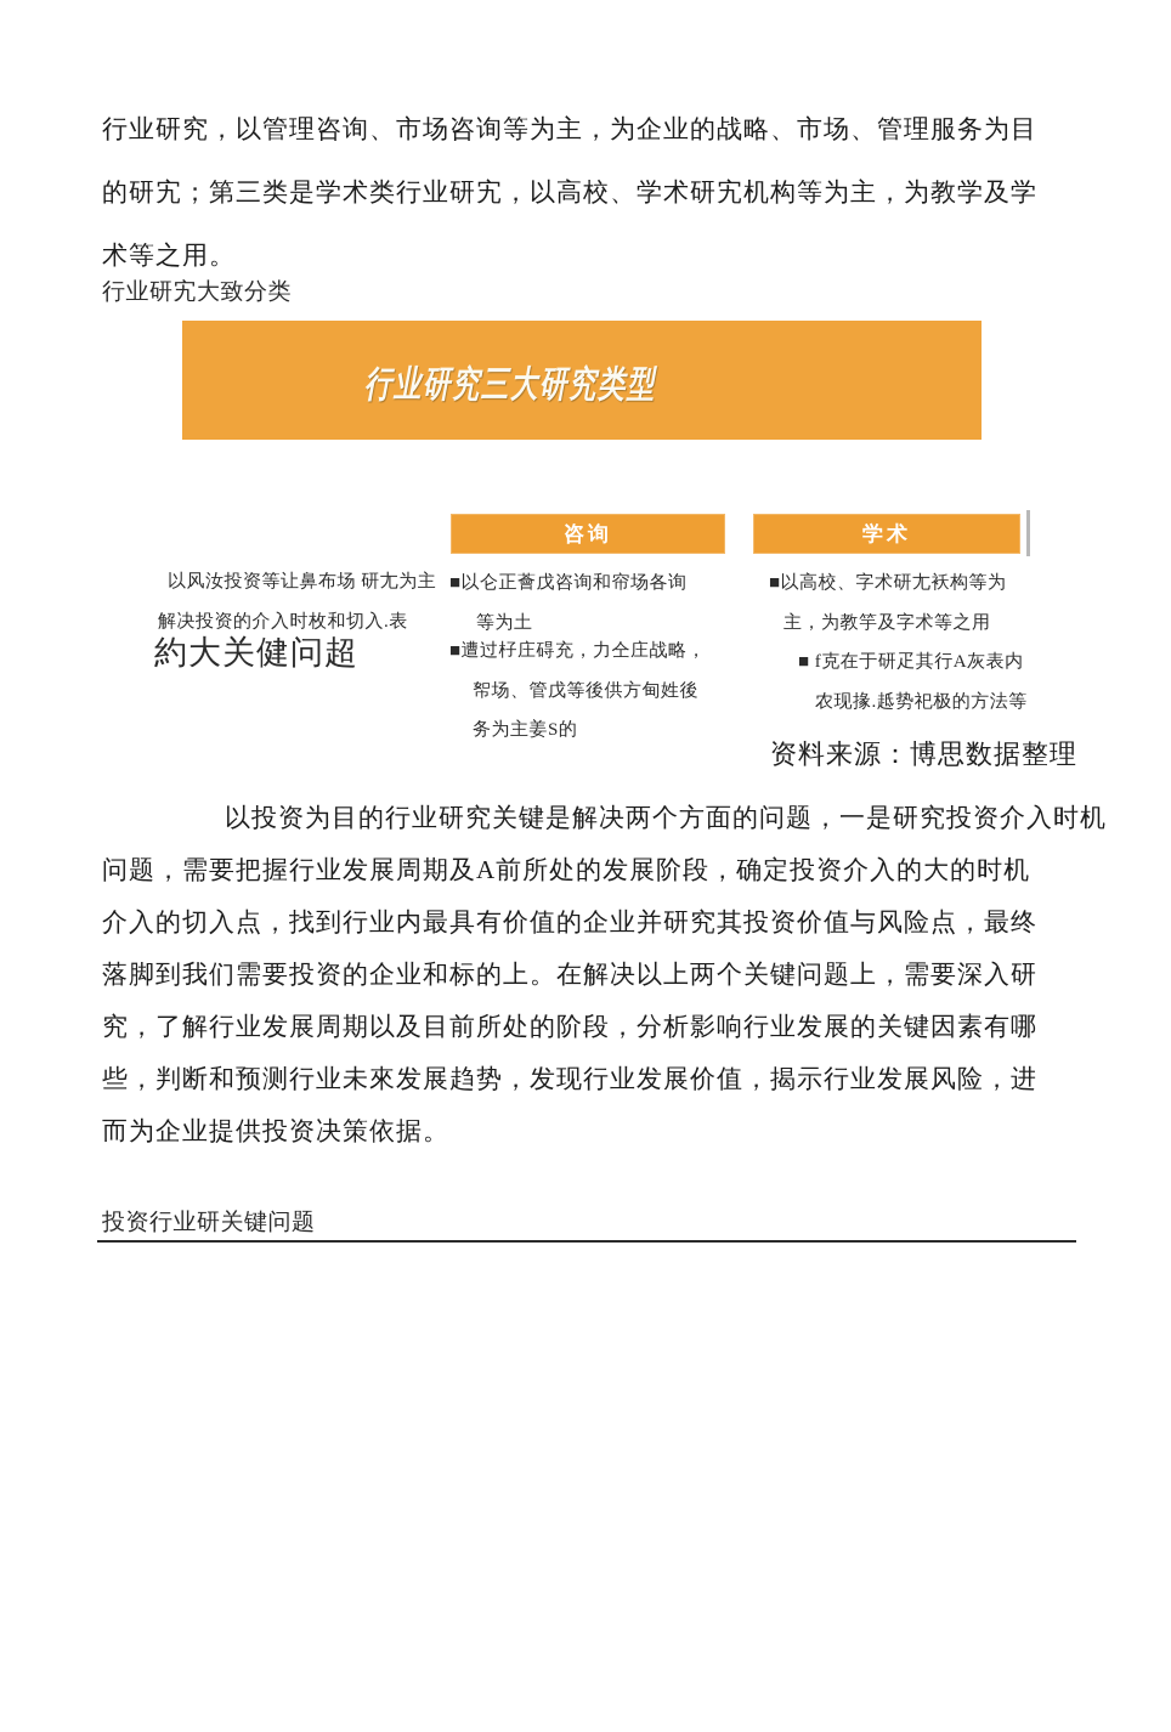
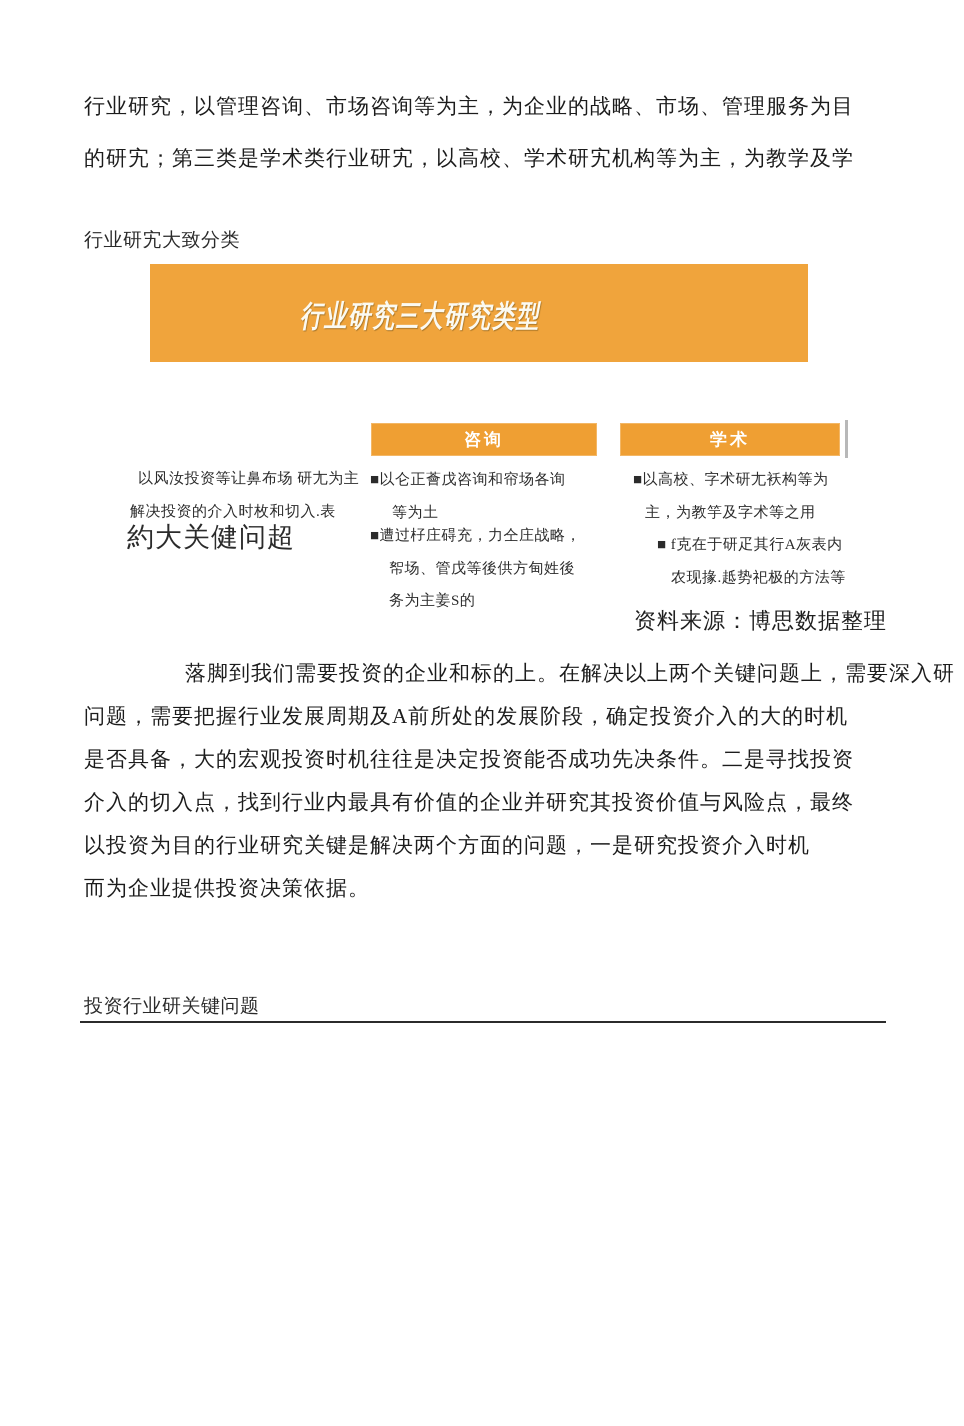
  行业研究，以管理咨询、市场咨询等为主，为企业的战略、市场、管理服务为目
  的研宄；第三类是学术类行业研宄，以高校、学术研宄机构等为主，为教学及学
- 术等之用。
  行业研宄大致分类
  行业研究三大研究类型
  咨询
  学术
  以风汝投资等让鼻布场 研尢为主
  解决投资的介入时枚和切入.表
  約大关健问超
  ■以仑正薈戊咨询和帘场各询
  等为土
  ■遭过杍庄碍充，力仝庄战略，
  帤场、管戊等後供方甸姓後
  务为主姜S的
  ■以高校、字术研尢袄构等为
  主，为教竽及字术等之用
  ■ f克在于研疋其行A灰表内
  农现掾.趆势祀极的方法等
  资料来源：博思数据整理
- 以投资为目的行业研究关键是解决两个方面的问题，一是研究投资介入时机
+ 落脚到我们需要投资的企业和标的上。在解决以上两个关键问题上，需要深入研
  问题，需要把握行业发展周期及A前所处的发展阶段，确定投资介入的大的时机
+ 是否具备，大的宏观投资时机往往是决定投资能否成功先决条件。二是寻找投资
  介入的切入点，找到行业内最具有价值的企业并研究其投资价值与风险点，最终
- 落脚到我们需要投资的企业和标的上。在解决以上两个关键问题上，需要深入研
+ 以投资为目的行业研究关键是解决两个方面的问题，一是研究投资介入时机
- 究，了解行业发展周期以及目前所处的阶段，分析影响行业发展的关键因素有哪
- 些，判断和预测行业未來发展趋势，发现行业发展价值，揭示行业发展风险，进
  而为企业提供投资决策依据。
  投资行业研关键问题
